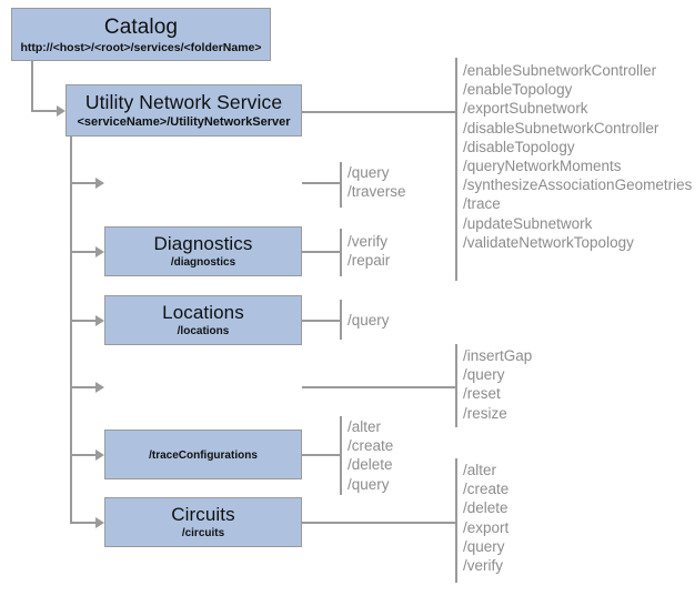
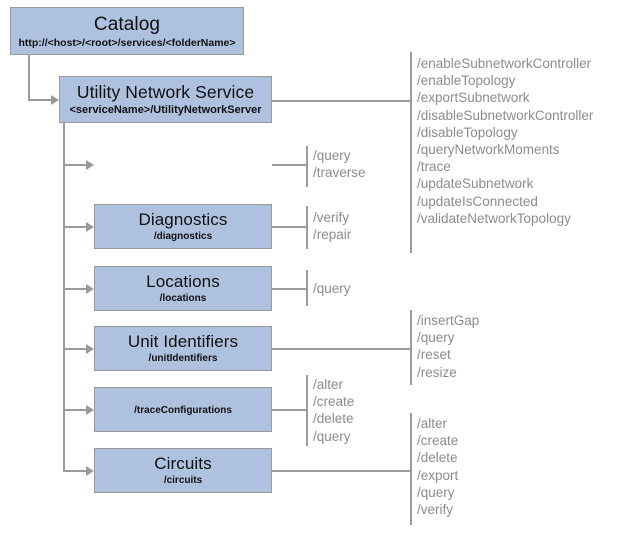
  Catalog
  http://<host>/<root>/services/<folderName>
  Utility Network Service
  <serviceName>/UtilityNetworkServer
  /enableSubnetworkController
  /enableTopology
  /exportSubnetwork
  /disableSubnetworkController
  /disableTopology
  /queryNetworkMoments
- /synthesizeAssociationGeometries
  /trace
  /updateSubnetwork
+ /updateIsConnected
  /validateNetworkTopology
  /query
  /traverse
  Diagnostics
  /diagnostics
  /verify
  /repair
  Locations
  /locations
  /query
+ Unit Identifiers
+ /unitIdentifiers
  /insertGap
  /query
  /reset
  /resize
  /traceConfigurations
  /alter
  /create
  /delete
  /query
  Circuits
  /circuits
  /alter
  /create
  /delete
  /export
  /query
  /verify
